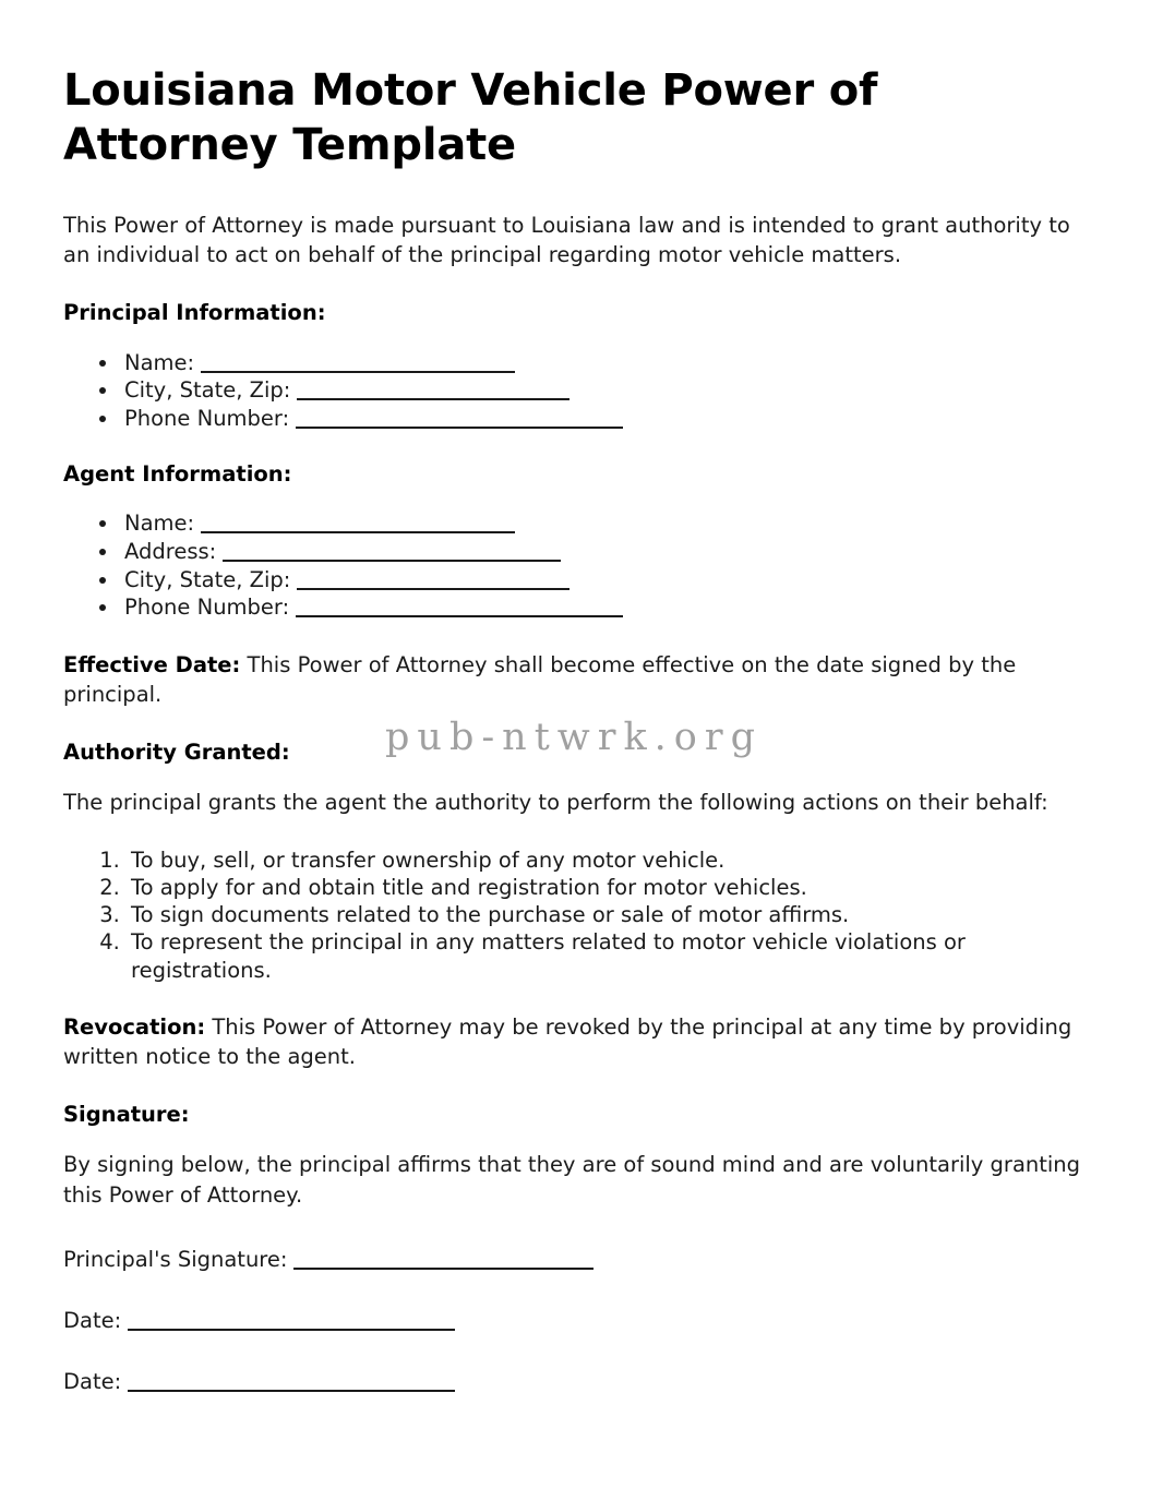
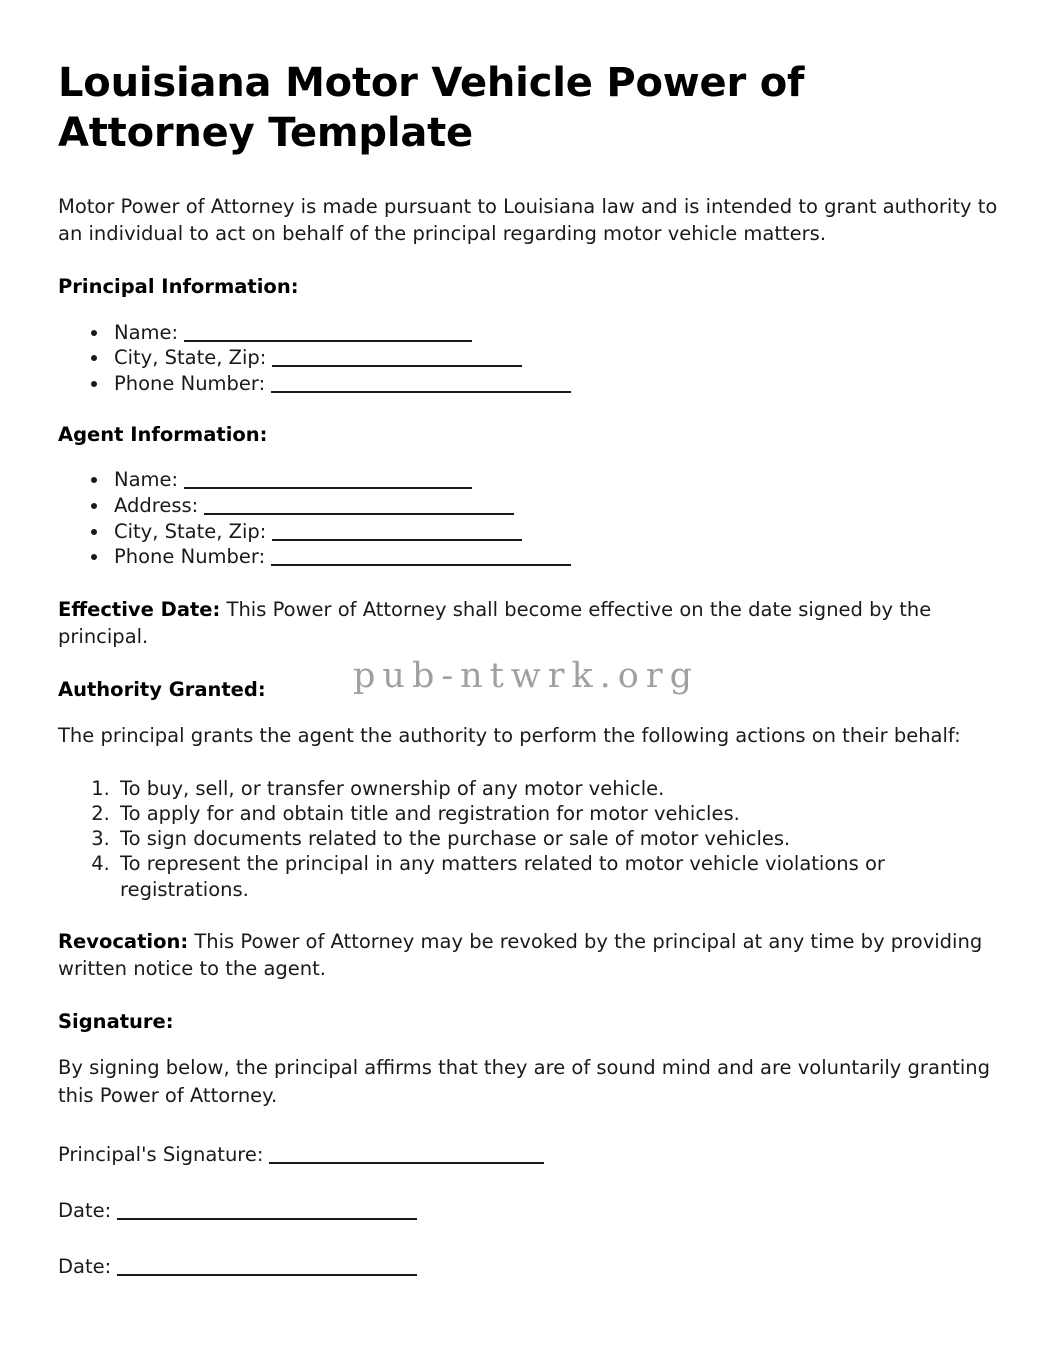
  Louisiana Motor Vehicle Power of Attorney Template
- This Power of Attorney is made pursuant to Louisiana law and is intended to grant authority to an individual to act on behalf of the principal regarding motor vehicle matters.
+ Motor Power of Attorney is made pursuant to Louisiana law and is intended to grant authority to an individual to act on behalf of the principal regarding motor vehicle matters.
  Principal Information:
  Name:
  City, State, Zip:
  Phone Number:
  Agent Information:
  Name:
  Address:
  City, State, Zip:
  Phone Number:
  Effective Date: This Power of Attorney shall become effective on the date signed by the principal.
  Authority Granted:
  The principal grants the agent the authority to perform the following actions on their behalf:
  To buy, sell, or transfer ownership of any motor vehicle.
  To apply for and obtain title and registration for motor vehicles.
- To sign documents related to the purchase or sale of motor affirms.
+ To sign documents related to the purchase or sale of motor vehicles.
  To represent the principal in any matters related to motor vehicle violations or registrations.
  Revocation: This Power of Attorney may be revoked by the principal at any time by providing written notice to the agent.
  Signature:
  By signing below, the principal affirms that they are of sound mind and are voluntarily granting this Power of Attorney.
  Principal's Signature:
  Date:
  Date:
  pub-ntwrk.org
